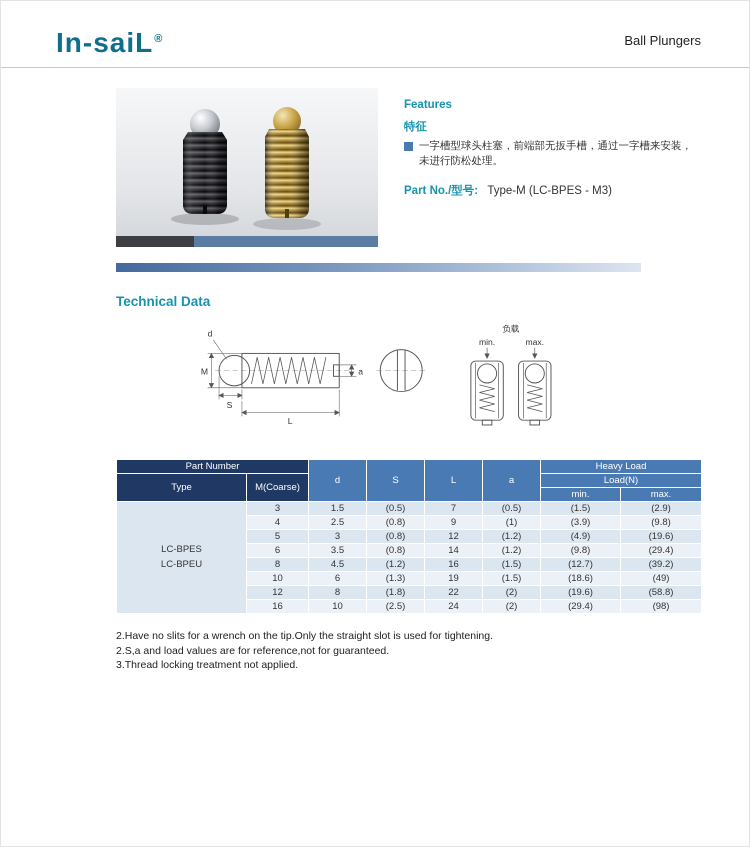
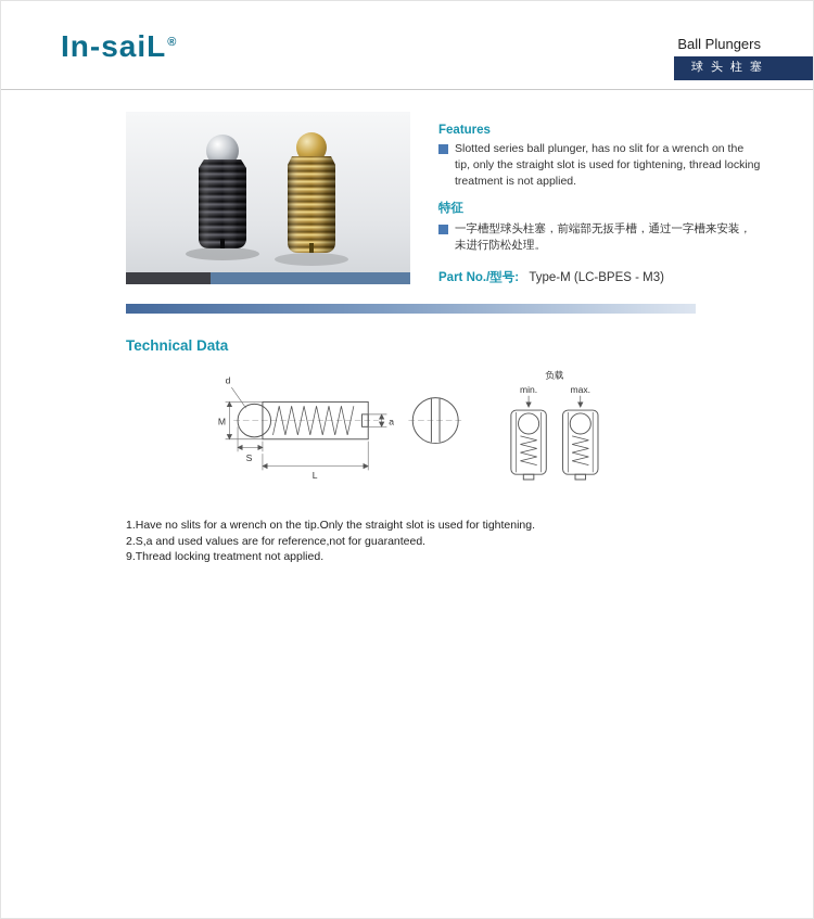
  In-saiL®
  Ball Plungers
+ 球头柱塞
  Features
+ Slotted series ball plunger, has no slit for a wrench on the tip, only the straight slot is used for tightening, thread locking treatment is not applied.
  特征
  一字槽型球头柱塞，前端部无扳手槽，通过一字槽来安装，未进行防松处理。
  Part No./型号: Type-M (LC-BPES - M3)
  Technical Data
  M
  d
  S
  L
  a
  负载
  min.
  max.
- Part Number	d	S	L	a	Heavy Load
- Type	M(Coarse)	Load(N)
- min.	max.
- LC-BPESLC-BPEU	3	1.5	(0.5)	7	(0.5)	(1.5)	(2.9)
- 4	2.5	(0.8)	9	(1)	(3.9)	(9.8)
- 5	3	(0.8)	12	(1.2)	(4.9)	(19.6)
- 6	3.5	(0.8)	14	(1.2)	(9.8)	(29.4)
- 8	4.5	(1.2)	16	(1.5)	(12.7)	(39.2)
- 10	6	(1.3)	19	(1.5)	(18.6)	(49)
- 12	8	(1.8)	22	(2)	(19.6)	(58.8)
- 16	10	(2.5)	24	(2)	(29.4)	(98)
- 2.Have no slits for a wrench on the tip.Only the straight slot is used for tightening.
+ 1.Have no slits for a wrench on the tip.Only the straight slot is used for tightening.
- 2.S,a and load values are for reference,not for guaranteed.
+ 2.S,a and used values are for reference,not for guaranteed.
- 3.Thread locking treatment not applied.
+ 9.Thread locking treatment not applied.
